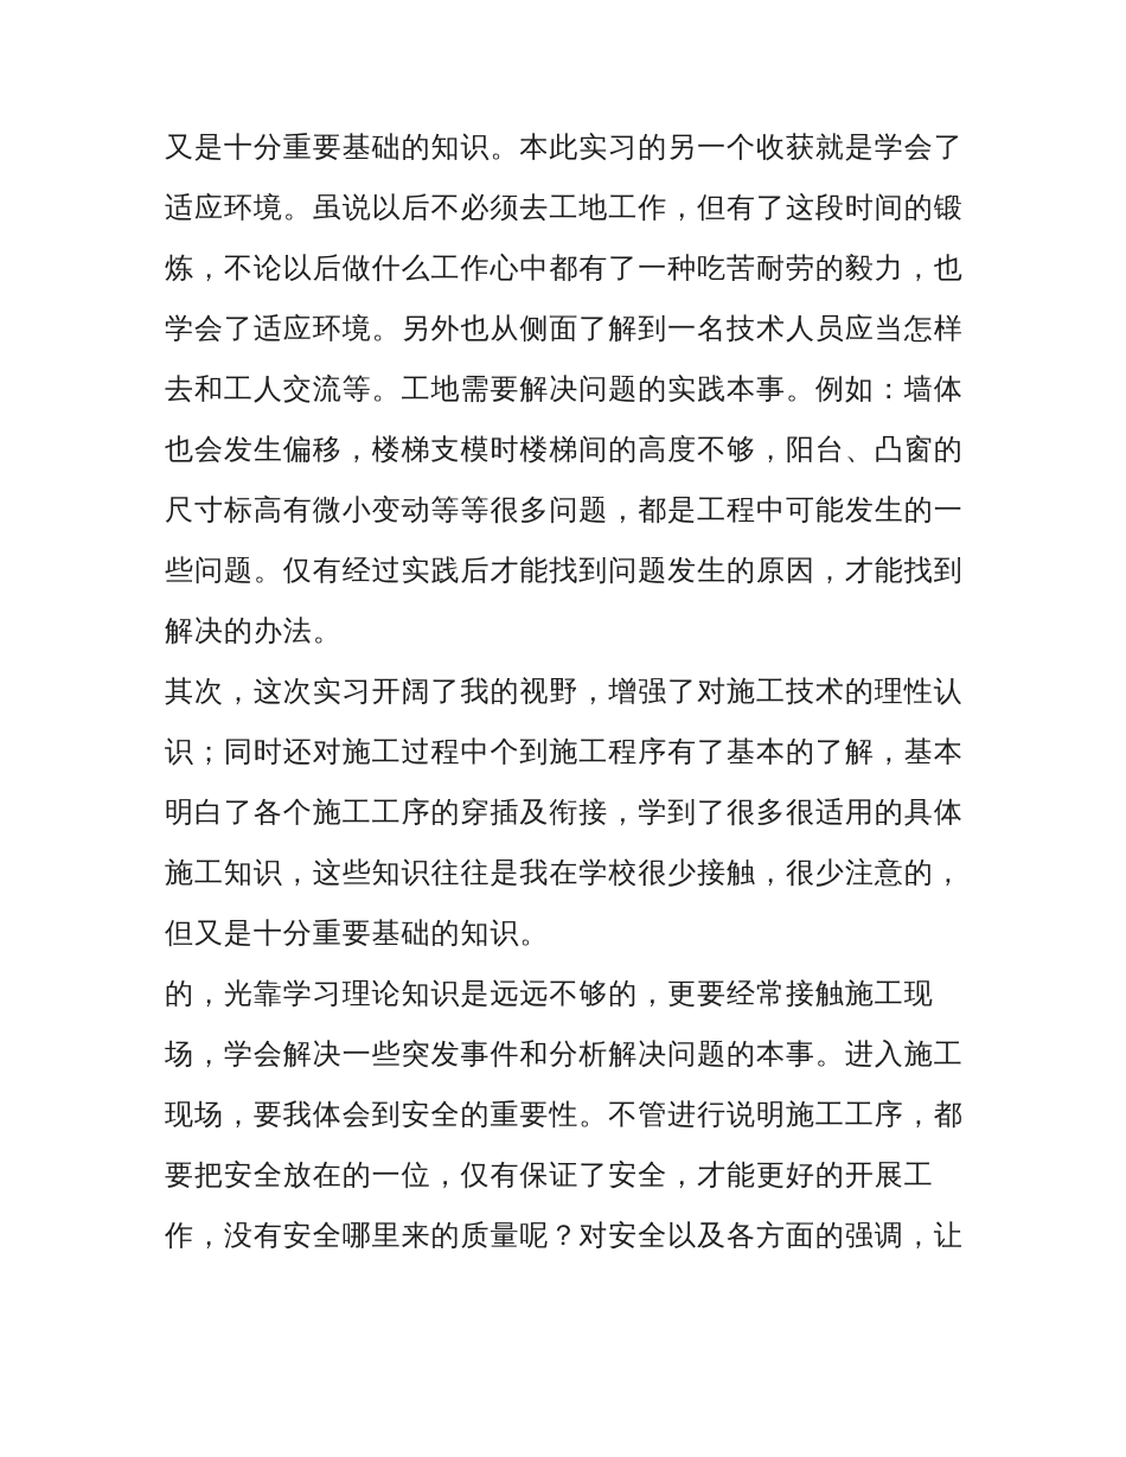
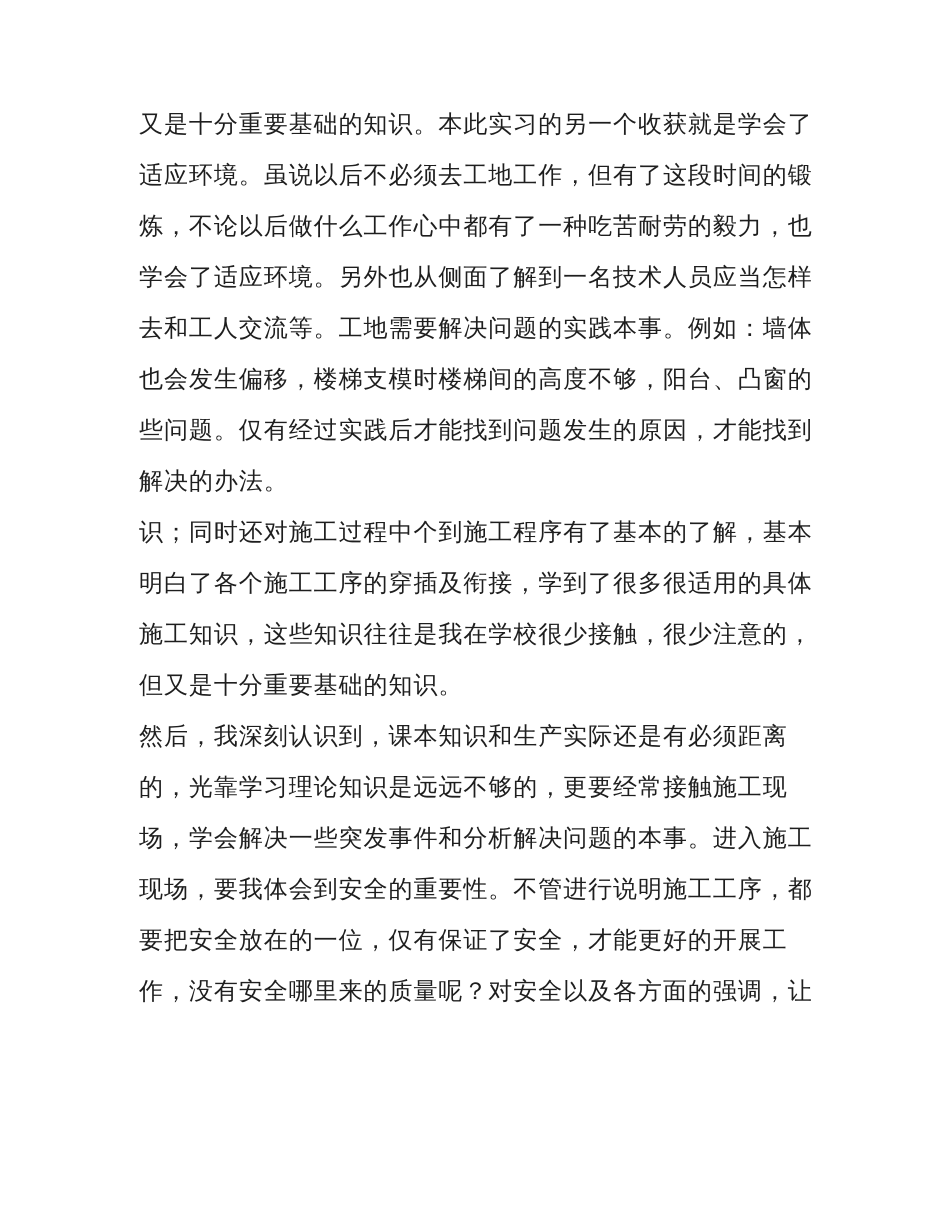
  又是十分重要基础的知识。本此实习的另一个收获就是学会了
  适应环境。虽说以后不必须去工地工作，但有了这段时间的锻
  炼，不论以后做什么工作心中都有了一种吃苦耐劳的毅力，也
  学会了适应环境。另外也从侧面了解到一名技术人员应当怎样
  去和工人交流等。工地需要解决问题的实践本事。例如：墙体
  也会发生偏移，楼梯支模时楼梯间的高度不够，阳台、凸窗的
- 尺寸标高有微小变动等等很多问题，都是工程中可能发生的一
  些问题。仅有经过实践后才能找到问题发生的原因，才能找到
  解决的办法。
- 其次，这次实习开阔了我的视野，增强了对施工技术的理性认
  识；同时还对施工过程中个到施工程序有了基本的了解，基本
  明白了各个施工工序的穿插及衔接，学到了很多很适用的具体
  施工知识，这些知识往往是我在学校很少接触，很少注意的，
  但又是十分重要基础的知识。
+ 然后，我深刻认识到，课本知识和生产实际还是有必须距离
  的，光靠学习理论知识是远远不够的，更要经常接触施工现
  场，学会解决一些突发事件和分析解决问题的本事。进入施工
  现场，要我体会到安全的重要性。不管进行说明施工工序，都
  要把安全放在的一位，仅有保证了安全，才能更好的开展工
  作，没有安全哪里来的质量呢？对安全以及各方面的强调，让
